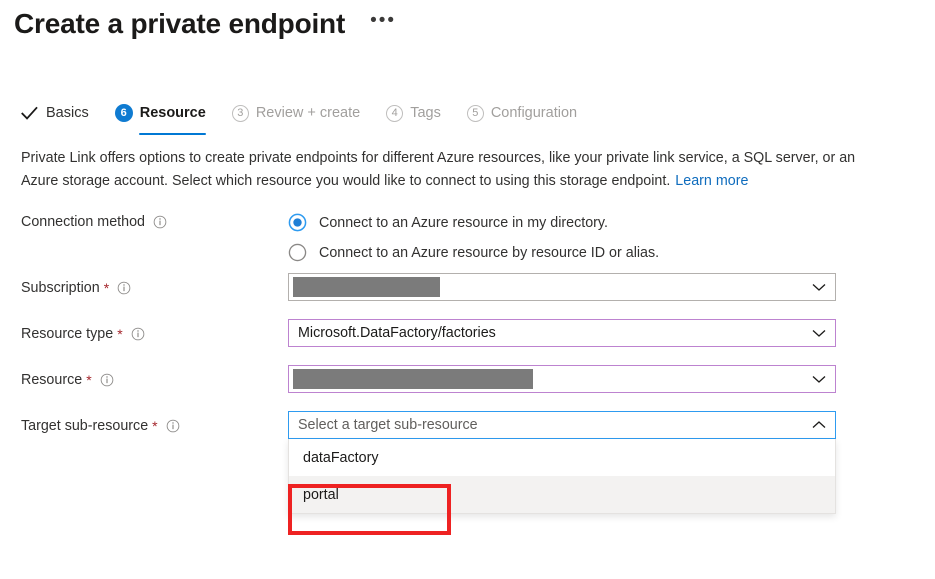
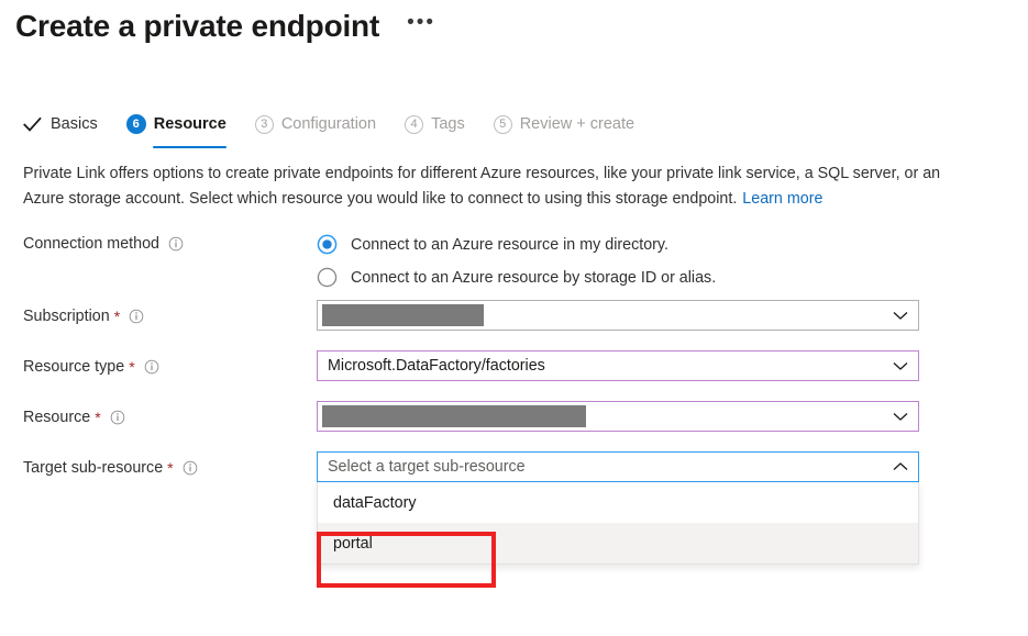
  Create a private endpoint
  •••
  Basics
  6
  Resource
  3
- Review + create
+ Configuration
  4
  Tags
  5
- Configuration
+ Review + create
  Private Link offers options to create private endpoints for different Azure resources, like your private link service, a SQL server, or an Azure storage account. Select which resource you would like to connect to using this storage endpoint. Learn more
  Connection method
  Connect to an Azure resource in my directory.
- Connect to an Azure resource by resource ID or alias.
+ Connect to an Azure resource by storage ID or alias.
  Subscription
  *
  Resource type
  *
  Microsoft.DataFactory/factories
  Resource
  *
  Target sub-resource
  *
  Select a target sub-resource
  dataFactory
  portal
